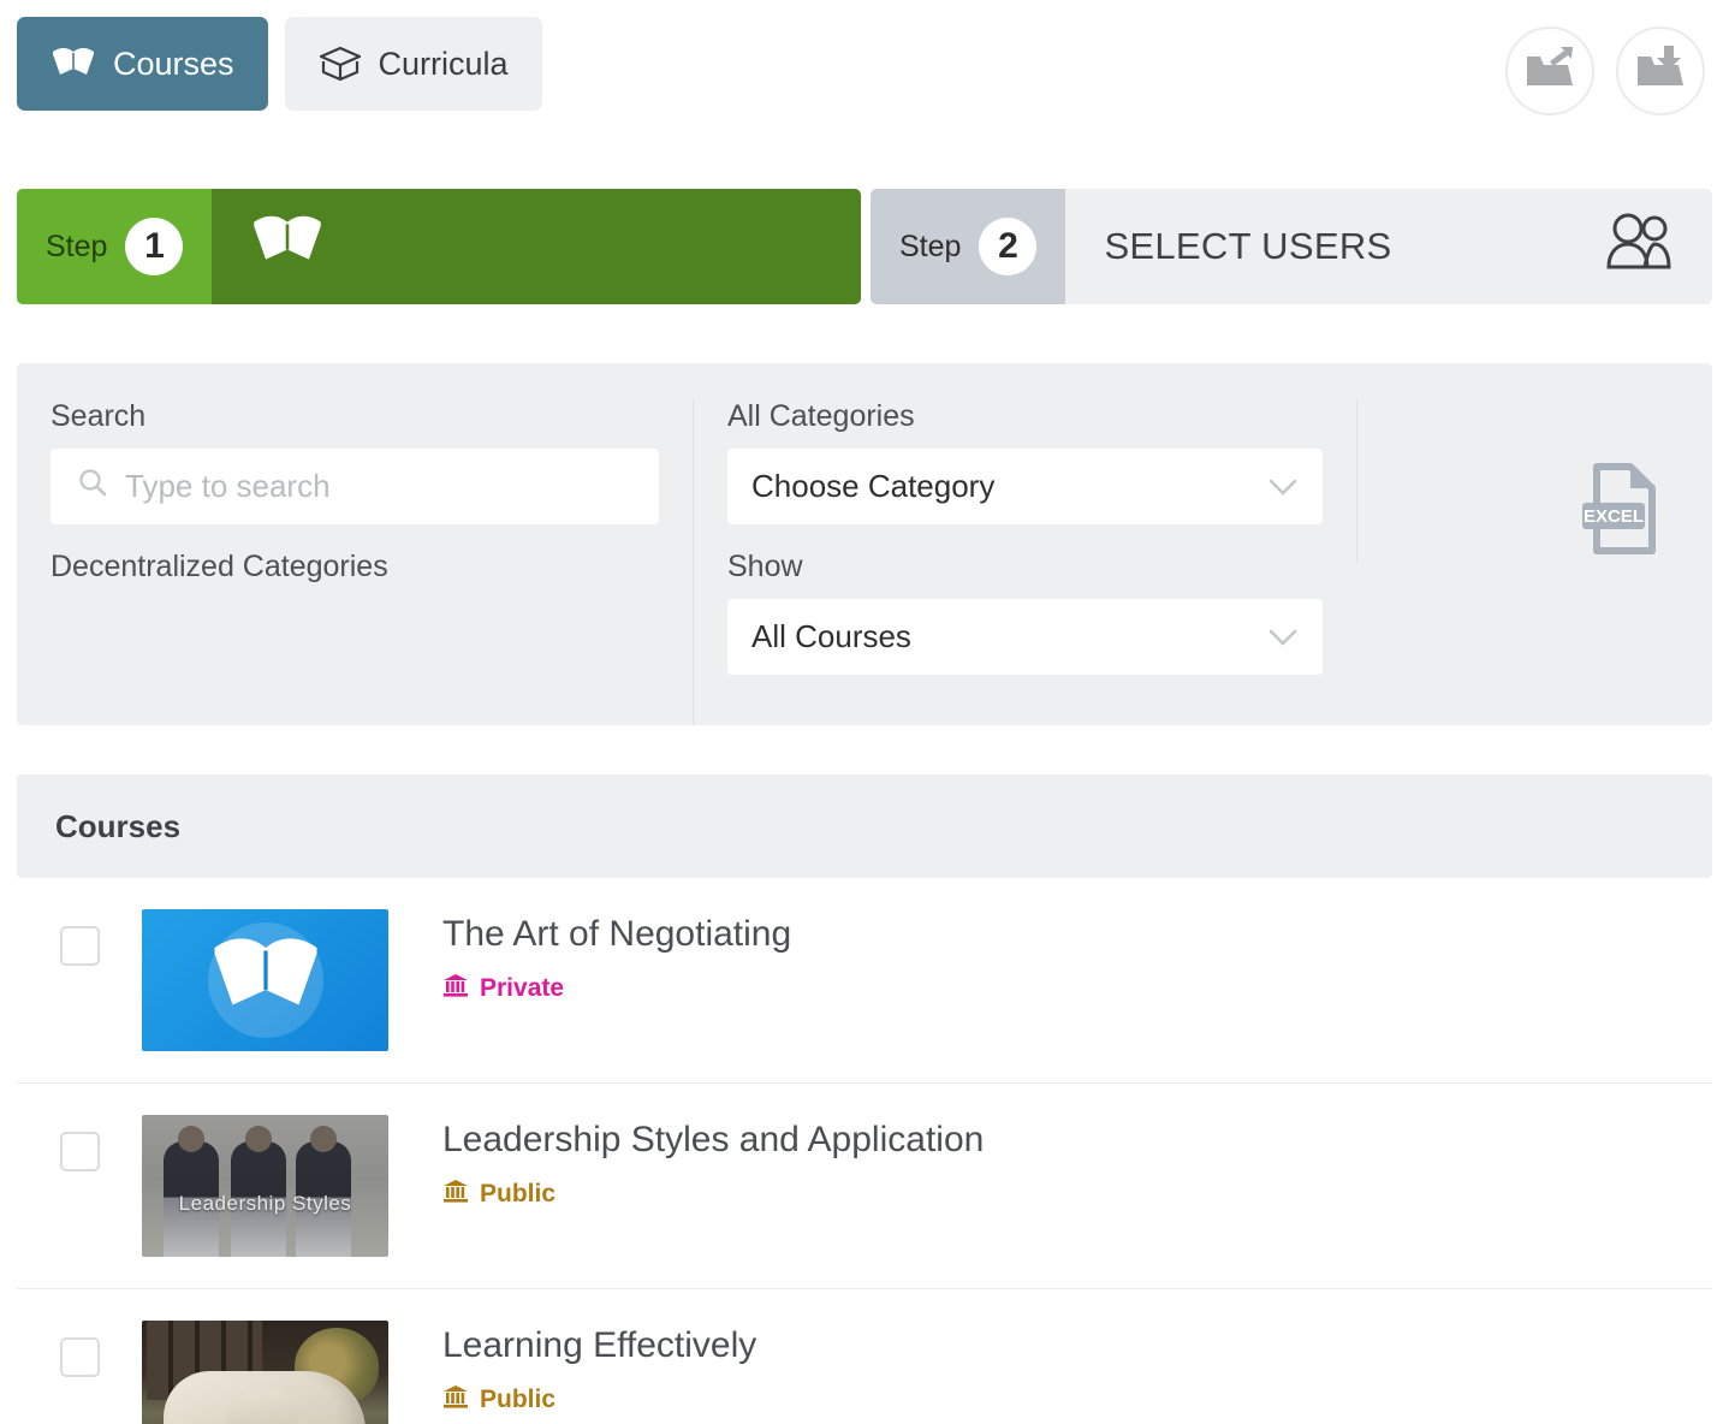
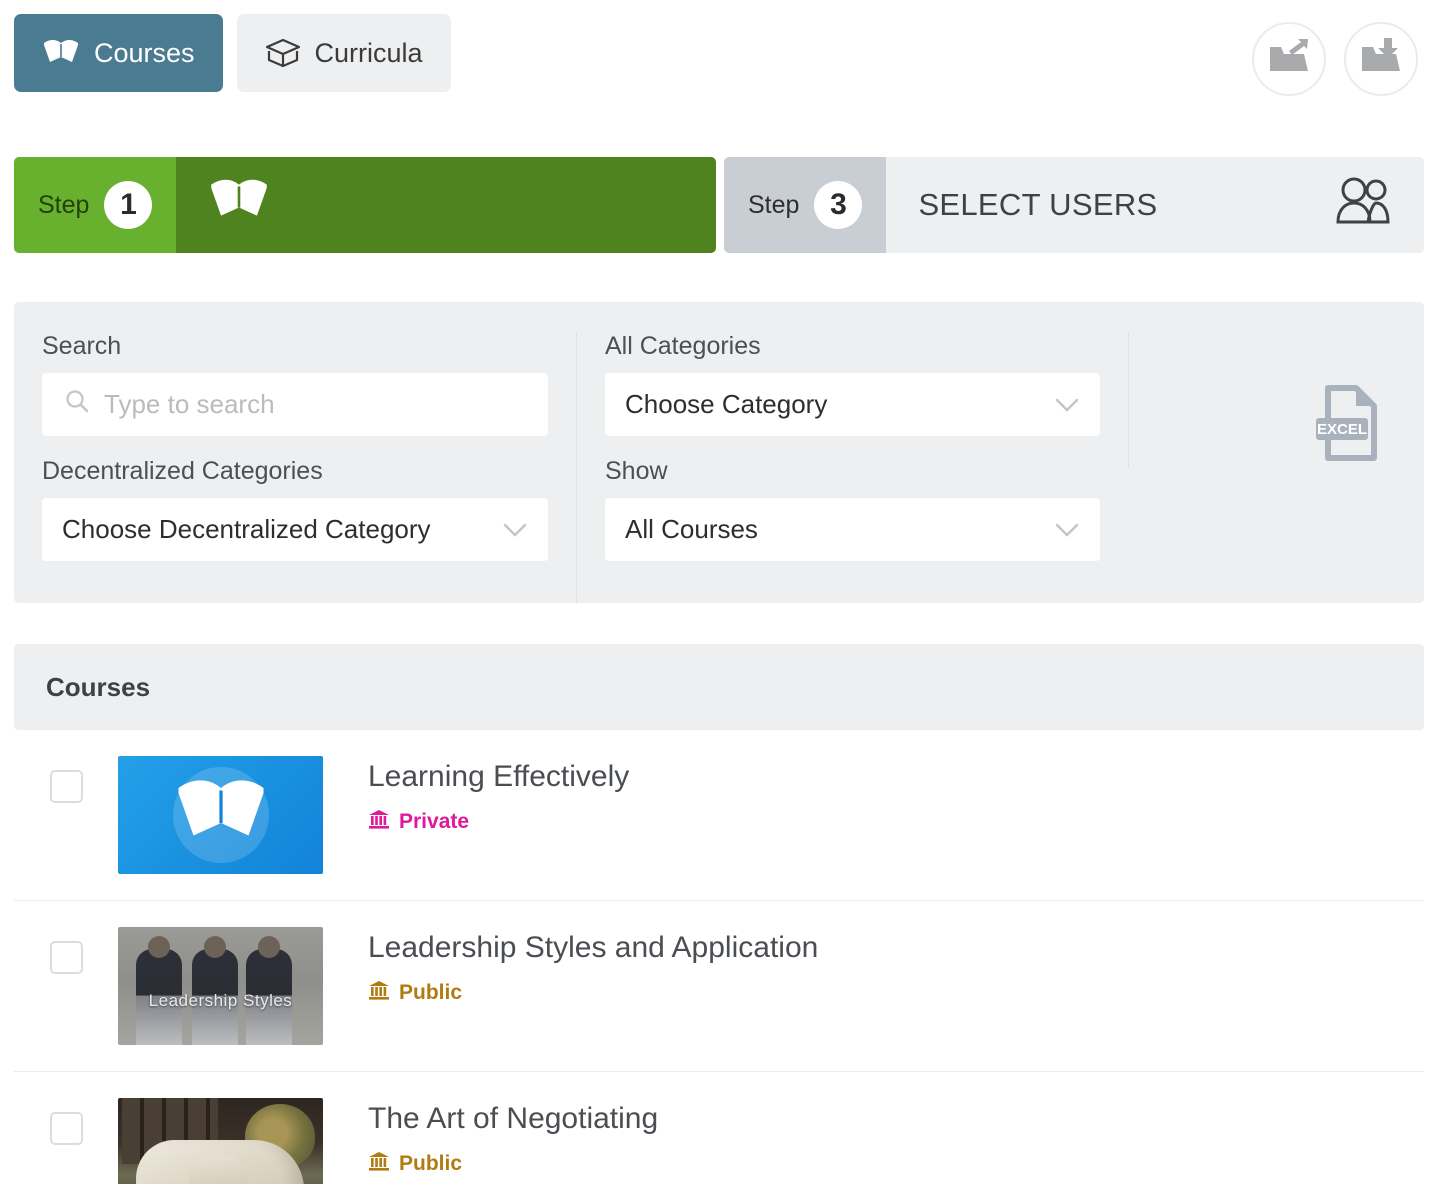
  Courses
  Curricula
  Step
  1
  Step
- 2
+ 3
  SELECT USERS
  Search
  Type to search
  Decentralized Categories
+ Choose Decentralized Category
  All Categories
  Choose Category
  Show
  All Courses
  EXCEL
  Courses
- The Art of Negotiating
+ Learning Effectively
  Private
  Leadership Styles
  Leadership Styles and Application
  Public
- Learning Effectively
+ The Art of Negotiating
  Public
